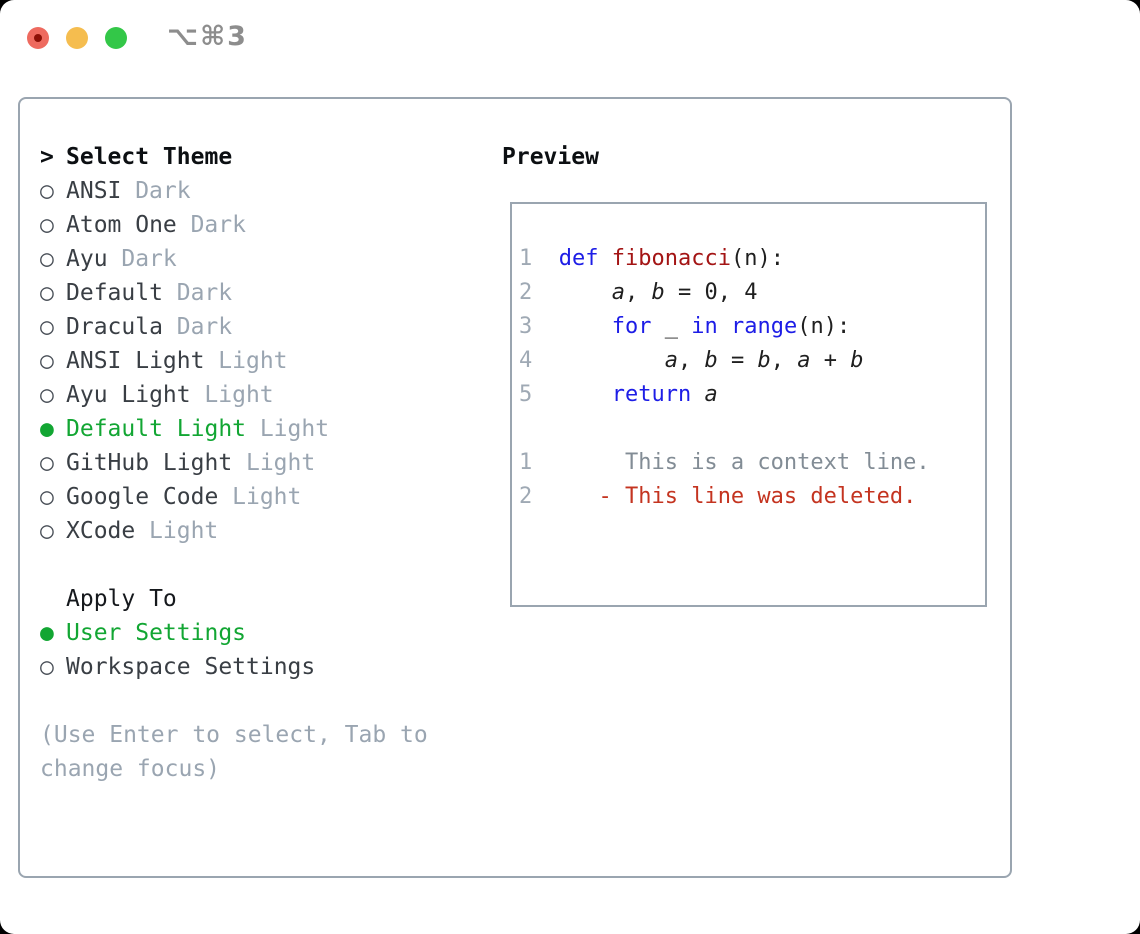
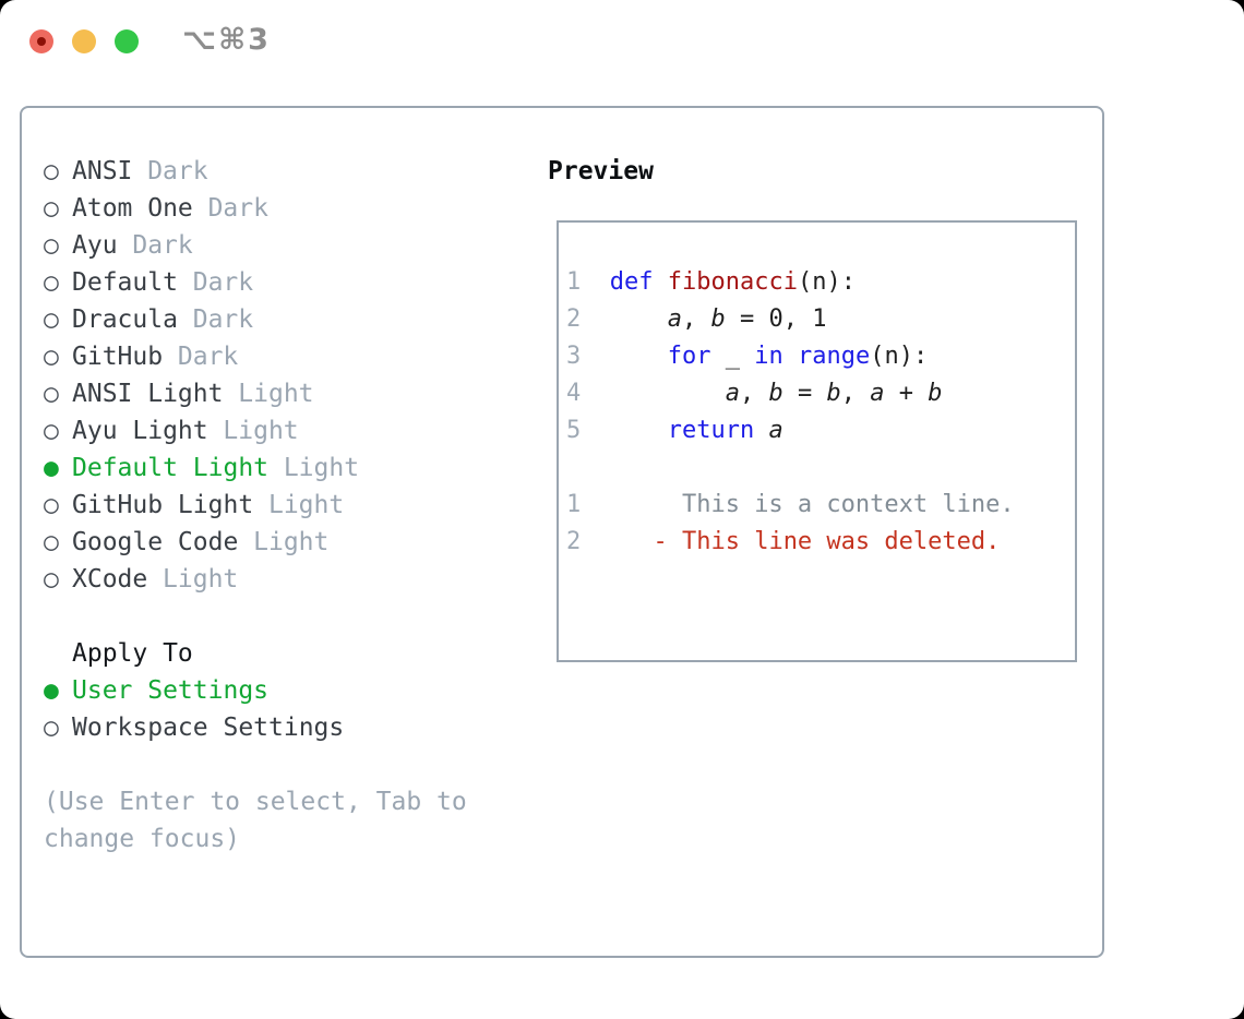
  ⌥⌘3
- > Select Theme
  ○ ANSI Dark
  ○ Atom One Dark
  ○ Ayu Dark
  ○ Default Dark
  ○ Dracula Dark
+ ○ GitHub Dark
  ○ ANSI Light Light
  ○ Ayu Light Light
  ● Default Light Light
  ○ GitHub Light Light
  ○ Google Code Light
  ○ XCode Light
  Apply To
  ● User Settings
  ○ Workspace Settings
  (Use Enter to select, Tab to change focus)
  Preview
  1 def fibonacci(n):
- 2 a, b = 0, 4
+ 2 a, b = 0, 1
  3 for _ in range(n):
  4 a, b = b, a + b
  5 return a
  1 This is a context line.
  2 - This line was deleted.
